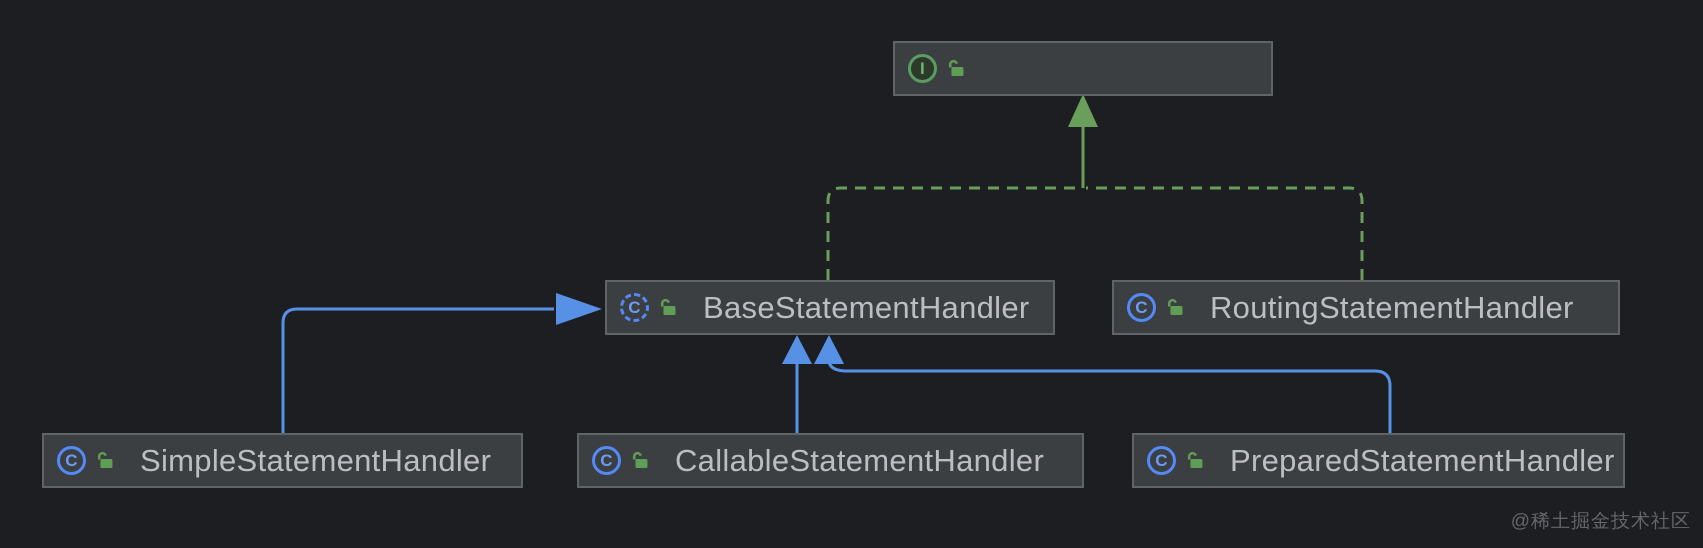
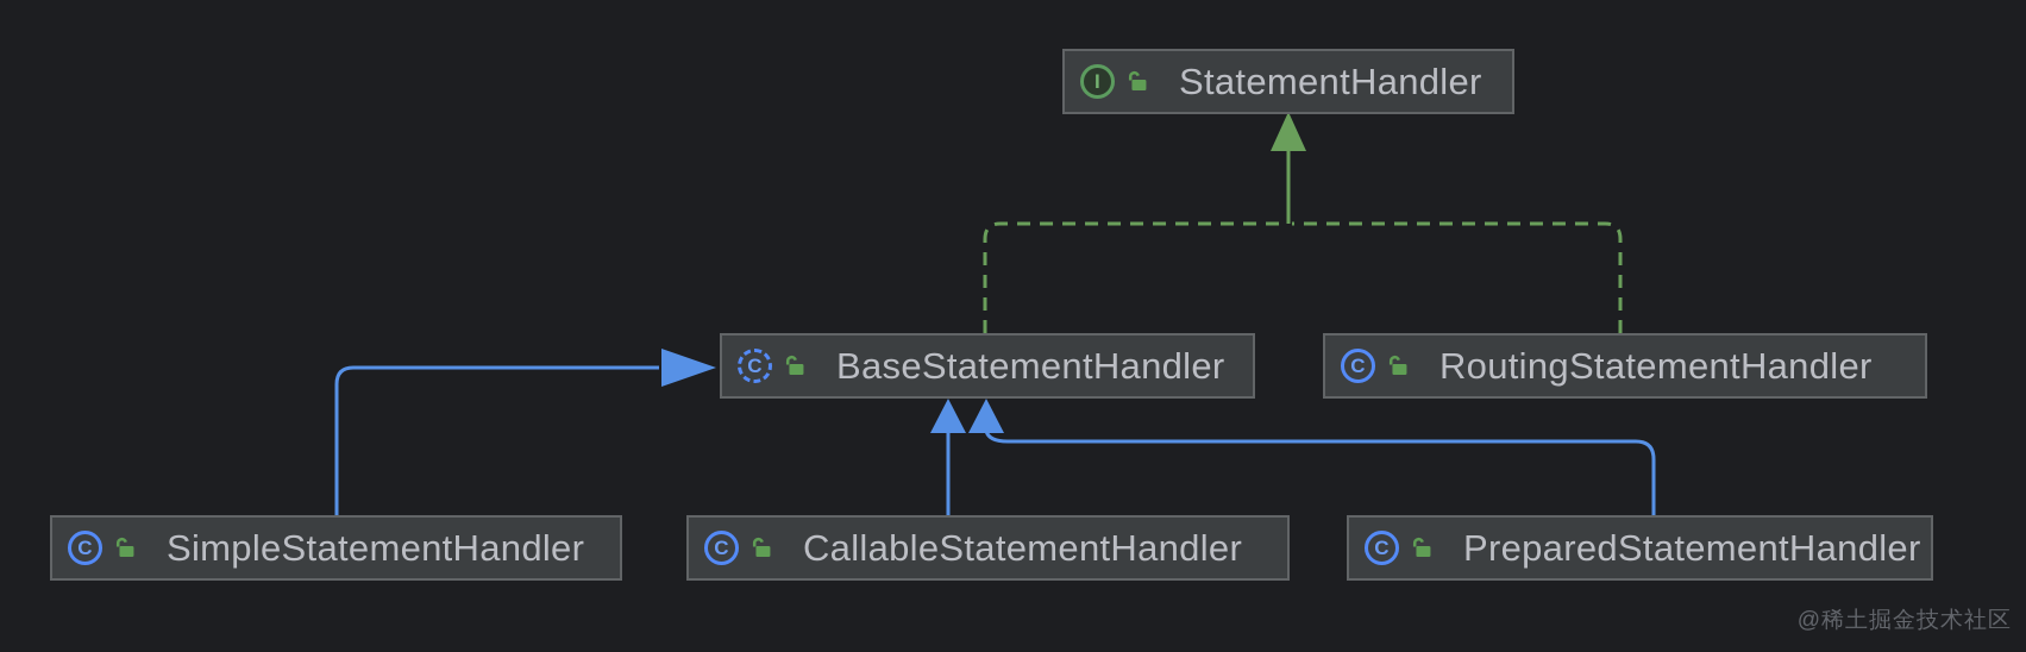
  I
+ StatementHandler
  C
  BaseStatementHandler
  C
  RoutingStatementHandler
  C
  SimpleStatementHandler
  C
  CallableStatementHandler
  C
  PreparedStatementHandler
  @稀土掘金技术社区
